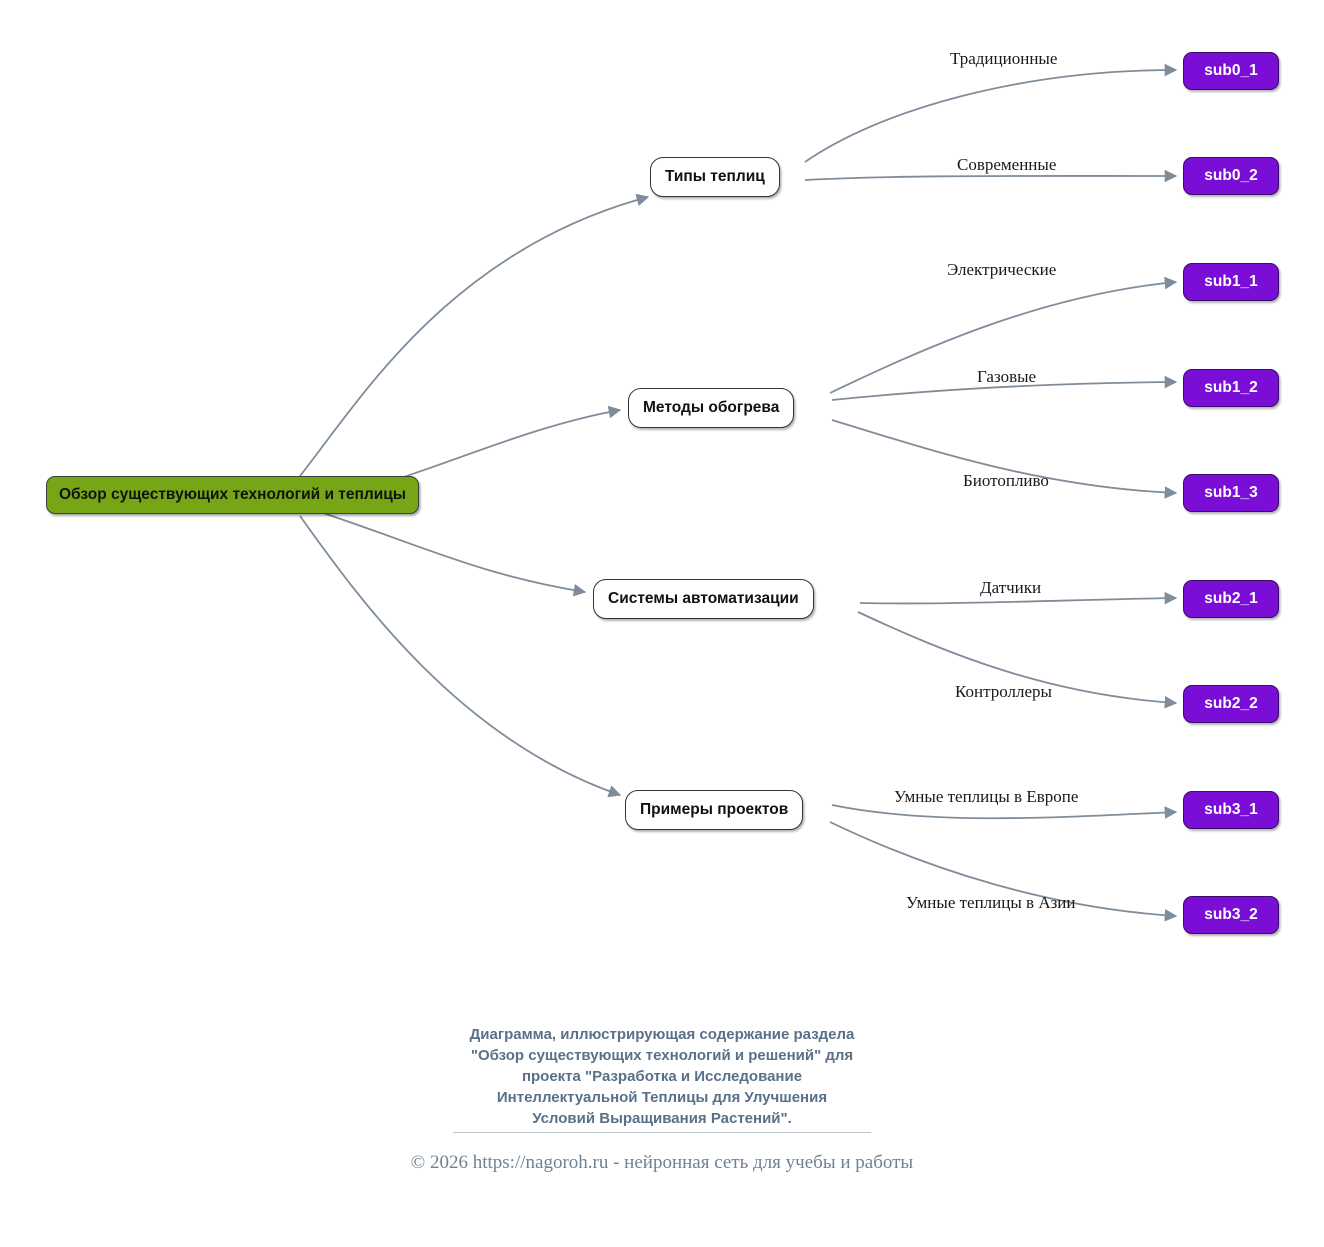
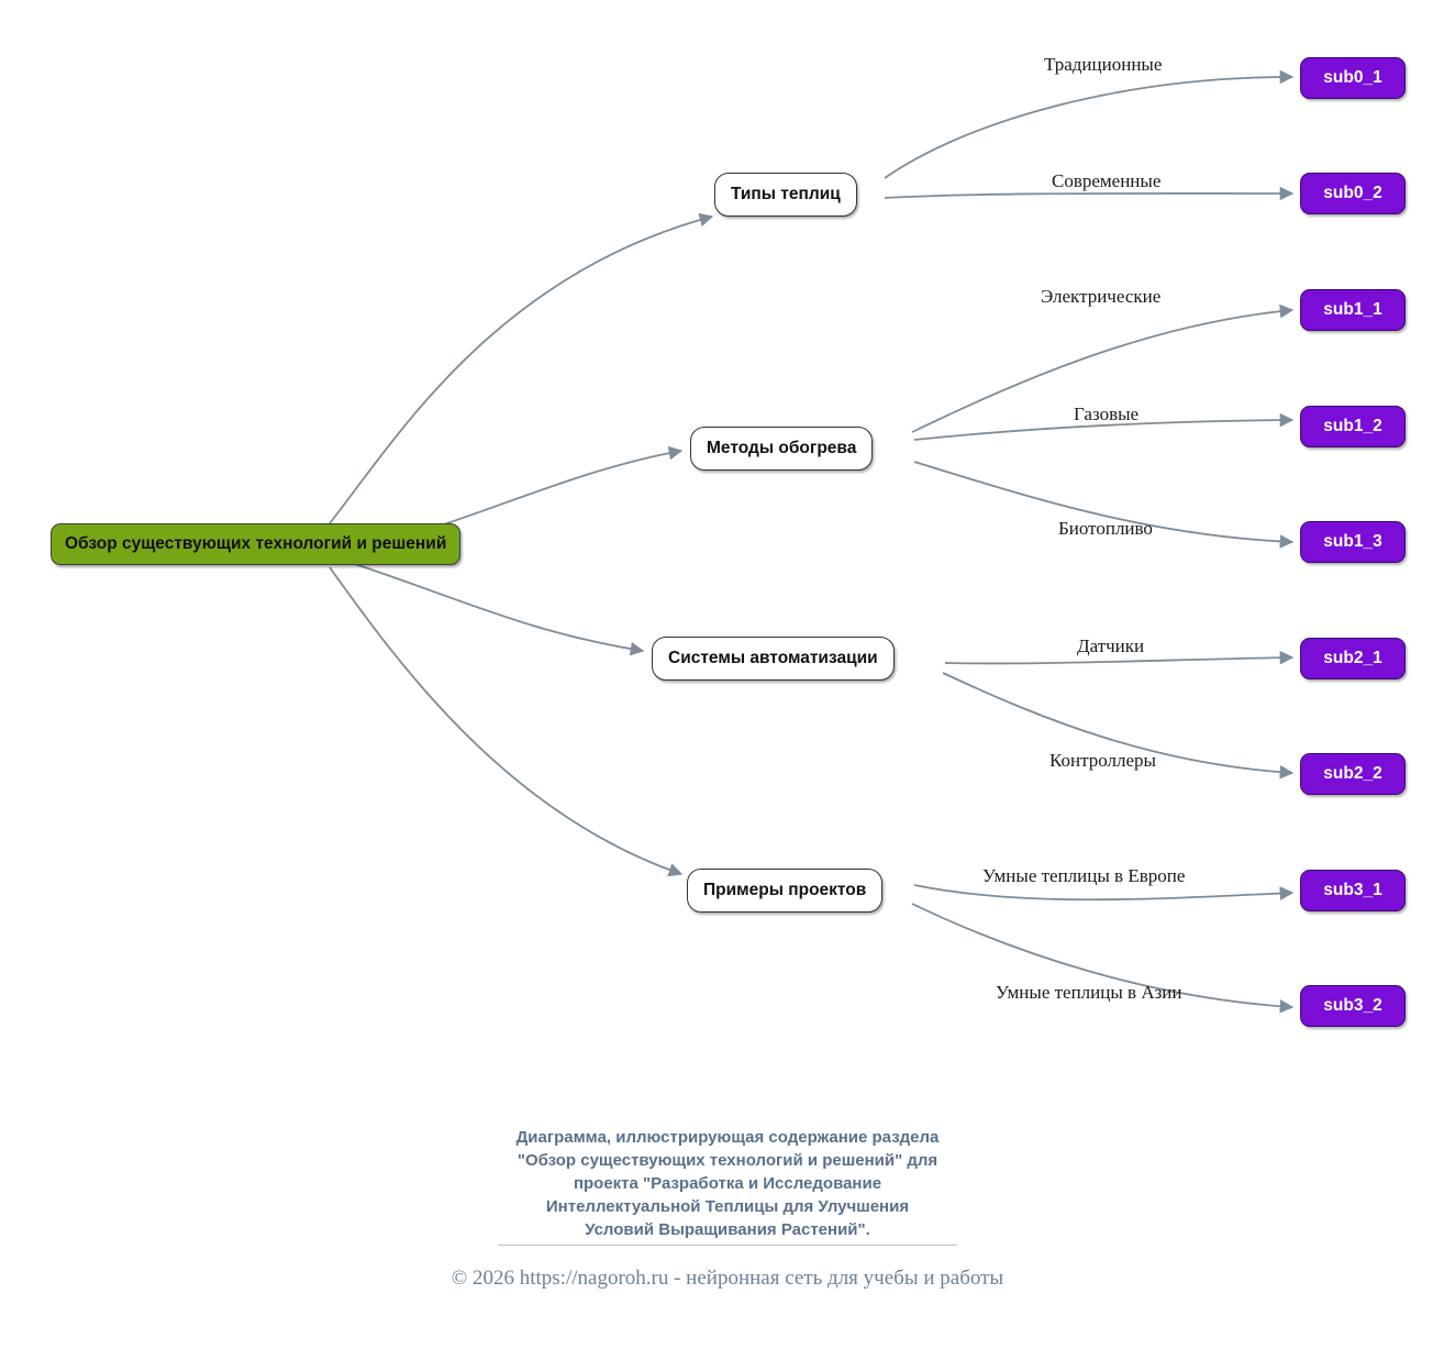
- Обзор существующих технологий и теплицы
+ Обзор существующих технологий и решений
  Типы теплиц
  Методы обогрева
  Системы автоматизации
  Примеры проектов
  sub0_1
  sub0_2
  sub1_1
  sub1_2
  sub1_3
  sub2_1
  sub2_2
  sub3_1
  sub3_2
  Традиционные
  Современные
  Электрические
  Газовые
  Биотопливо
  Датчики
  Контроллеры
  Умные теплицы в Европе
  Умные теплицы в Азии
  Диаграмма, иллюстрирующая содержание раздела
  "Обзор существующих технологий и решений" для
  проекта "Разработка и Исследование
  Интеллектуальной Теплицы для Улучшения
  Условий Выращивания Растений".
  © 2026 https://nagoroh.ru - нейронная сеть для учебы и работы
